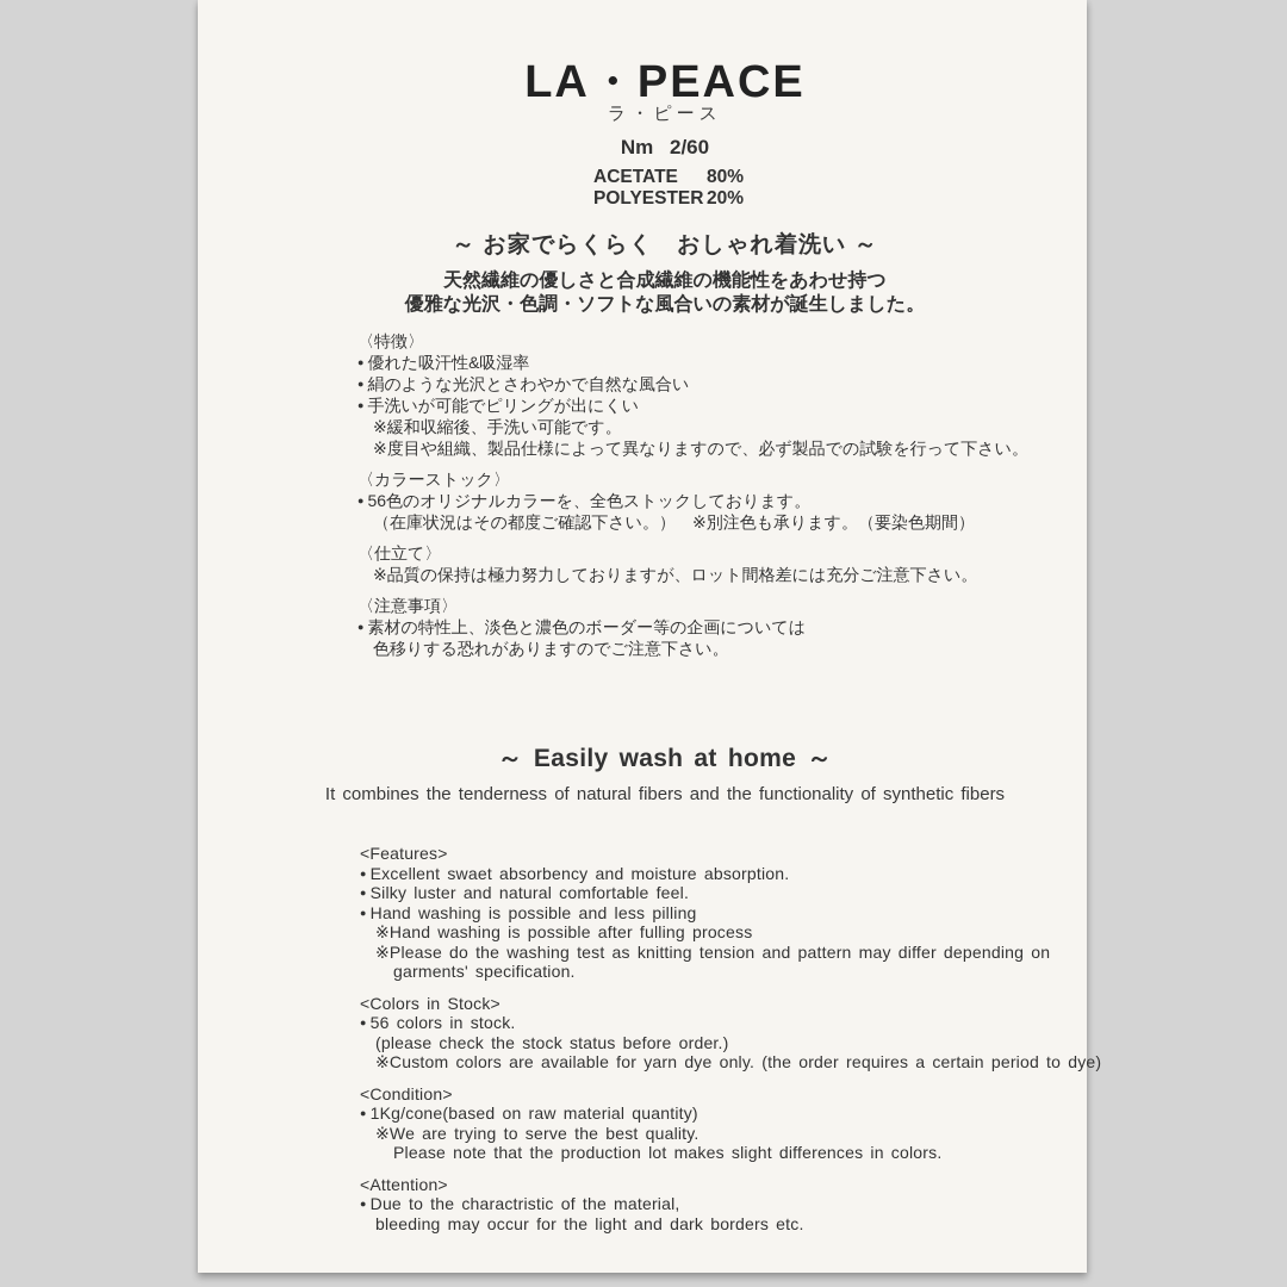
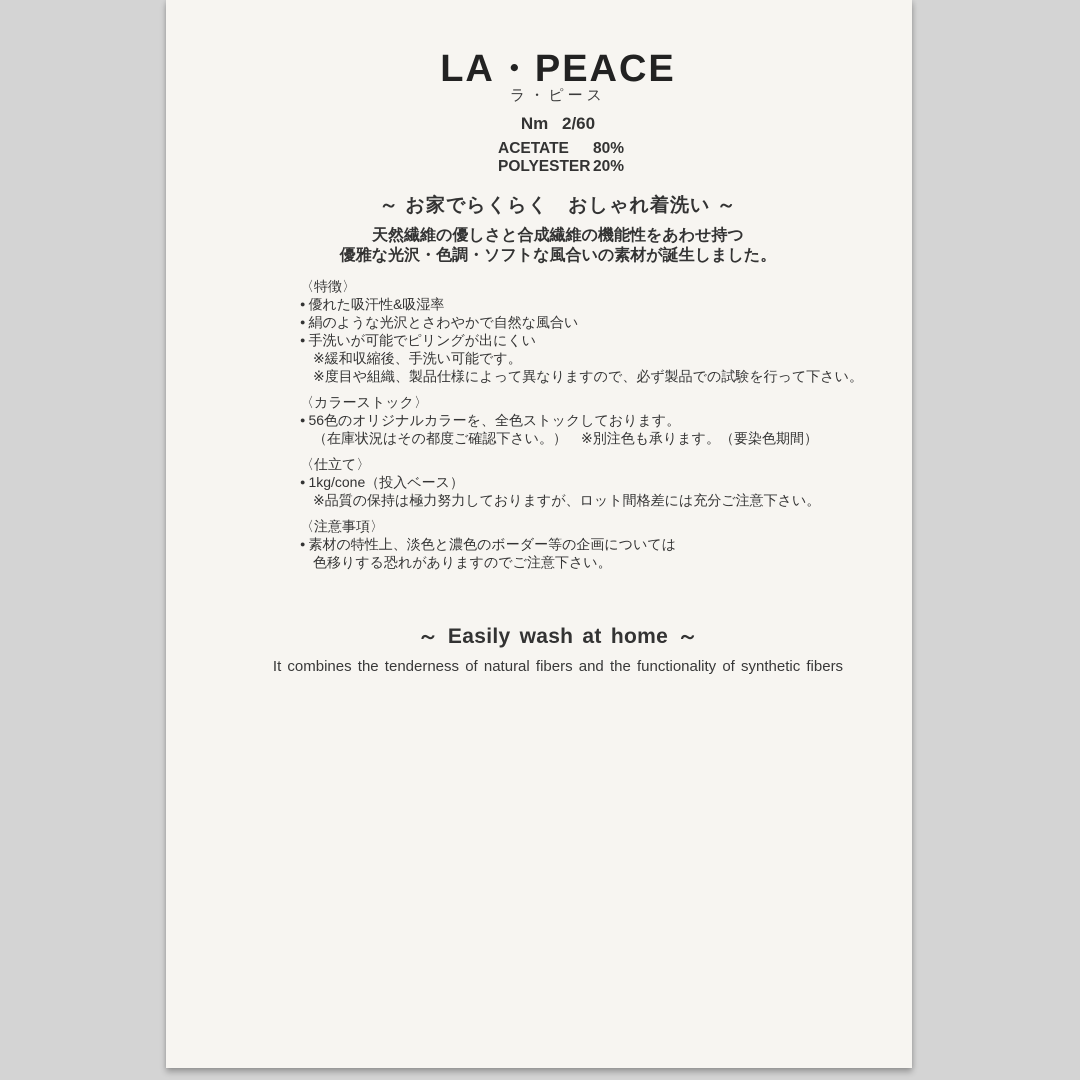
  LA・PEACE
  ラ・ピース
  Nm 2/60
  ACETATE 80%
  POLYESTER 20%
  ～ お家でらくらく おしゃれ着洗い ～
  天然繊維の優しさと合成繊維の機能性をあわせ持つ
  優雅な光沢・色調・ソフトな風合いの素材が誕生しました。
  〈特徴〉
  ● 優れた吸汗性&吸湿率
  ● 絹のような光沢とさわやかで自然な風合い
  ● 手洗いが可能でピリングが出にくい
  ※緩和収縮後、手洗い可能です。
  ※度目や組織、製品仕様によって異なりますので、必ず製品での試験を行って下さい。
  〈カラーストック〉
  ● 56色のオリジナルカラーを、全色ストックしております。
  （在庫状況はその都度ご確認下さい。） ※別注色も承ります。（要染色期間）
  〈仕立て〉
+ ● 1kg/cone（投入ベース）
  ※品質の保持は極力努力しておりますが、ロット間格差には充分ご注意下さい。
  〈注意事項〉
  ● 素材の特性上、淡色と濃色のボーダー等の企画については
  色移りする恐れがありますのでご注意下さい。
  ～ Easily wash at home ～
  It combines the tenderness of natural fibers and the functionality of synthetic fibers
- <Features>
- ● Excellent swaet absorbency and moisture absorption.
- ● Silky luster and natural comfortable feel.
- ● Hand washing is possible and less pilling
- ※Hand washing is possible after fulling process
- ※Please do the washing test as knitting tension and pattern may differ depending on
- garments' specification.
- <Colors in Stock>
- ● 56 colors in stock.
- (please check the stock status before order.)
- ※Custom colors are available for yarn dye only. (the order requires a certain period to dye)
- <Condition>
- ● 1Kg/cone(based on raw material quantity)
- ※We are trying to serve the best quality.
- Please note that the production lot makes slight differences in colors.
- <Attention>
- ● Due to the charactristic of the material,
- bleeding may occur for the light and dark borders etc.
